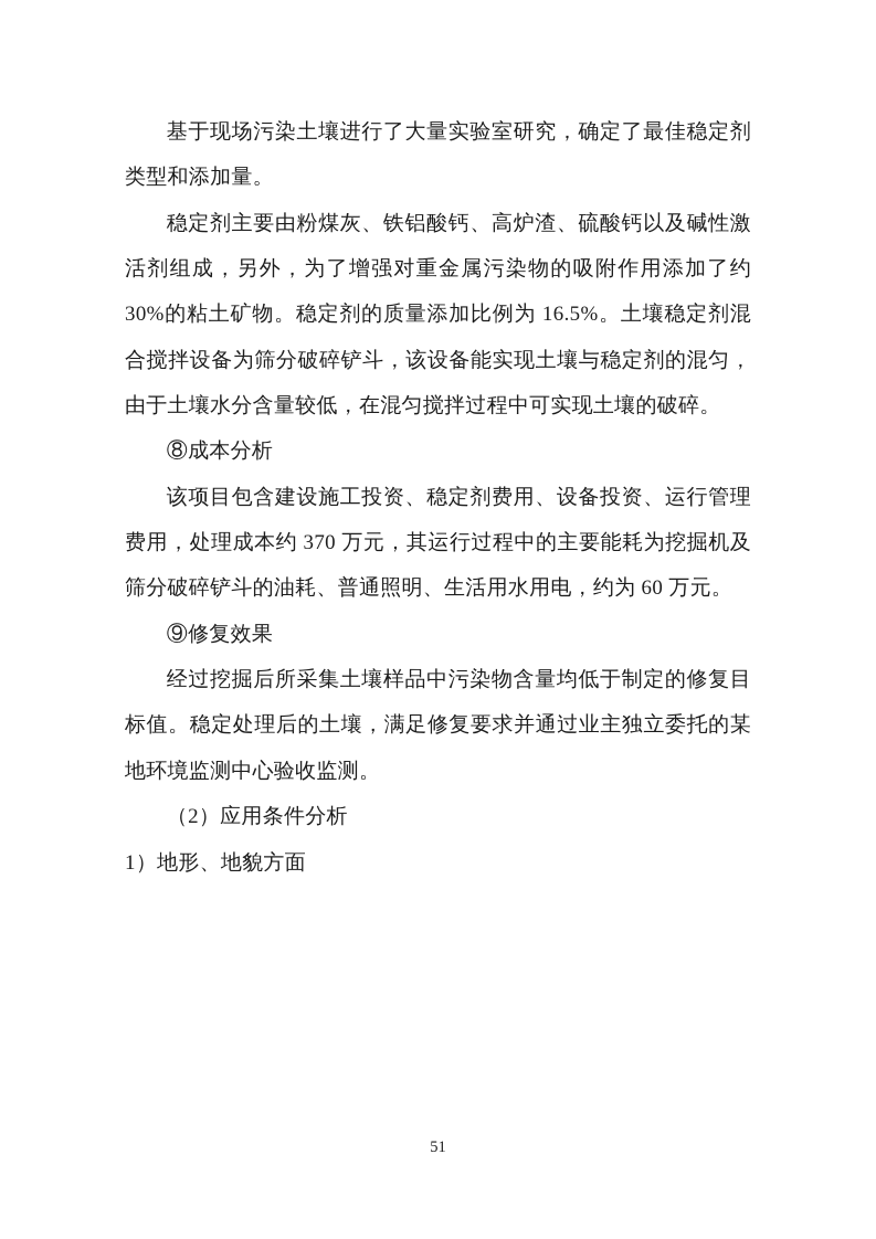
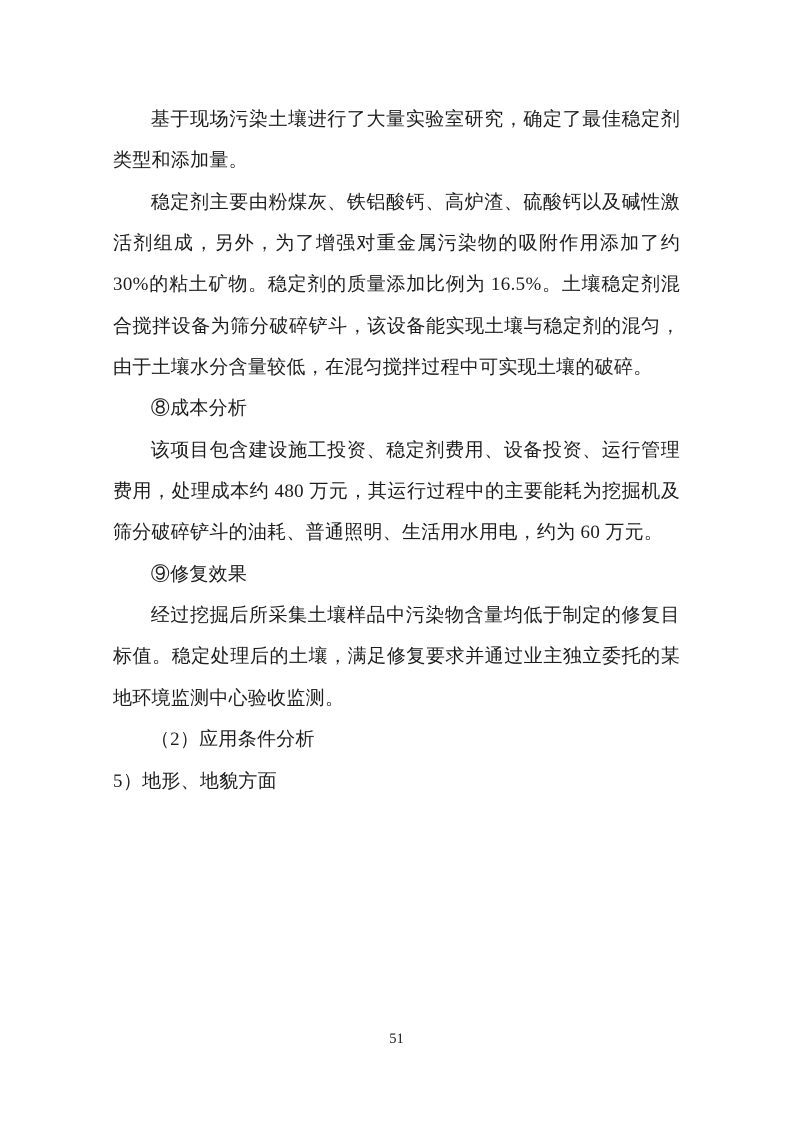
  基于现场污染土壤进行了大量实验室研究，确定了最佳稳定剂类型和添加量。
  稳定剂主要由粉煤灰、铁铝酸钙、高炉渣、硫酸钙以及碱性激活剂组成，另外，为了增强对重金属污染物的吸附作用添加了约 30%的粘土矿物。稳定剂的质量添加比例为 16.5%。土壤稳定剂混合搅拌设备为筛分破碎铲斗，该设备能实现土壤与稳定剂的混匀，由于土壤水分含量较低，在混匀搅拌过程中可实现土壤的破碎。
  ⑧成本分析
- 该项目包含建设施工投资、稳定剂费用、设备投资、运行管理费用，处理成本约 370 万元，其运行过程中的主要能耗为挖掘机及筛分破碎铲斗的油耗、普通照明、生活用水用电，约为 60 万元。
+ 该项目包含建设施工投资、稳定剂费用、设备投资、运行管理费用，处理成本约 480 万元，其运行过程中的主要能耗为挖掘机及筛分破碎铲斗的油耗、普通照明、生活用水用电，约为 60 万元。
  ⑨修复效果
  经过挖掘后所采集土壤样品中污染物含量均低于制定的修复目标值。稳定处理后的土壤，满足修复要求并通过业主独立委托的某地环境监测中心验收监测。
  （2）应用条件分析
- 1）地形、地貌方面
+ 5）地形、地貌方面
  51
